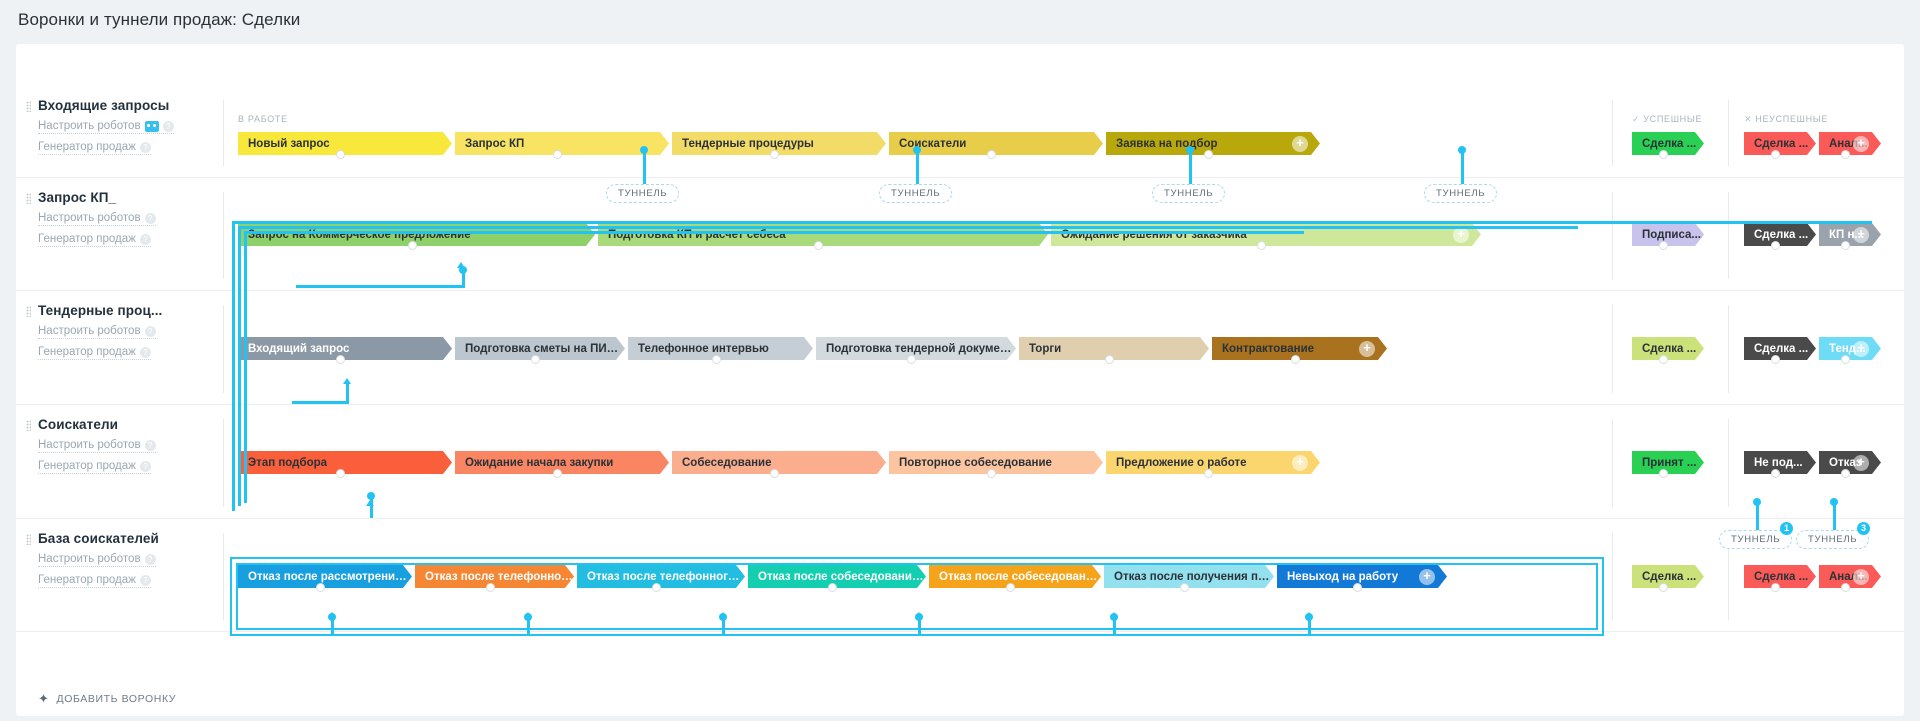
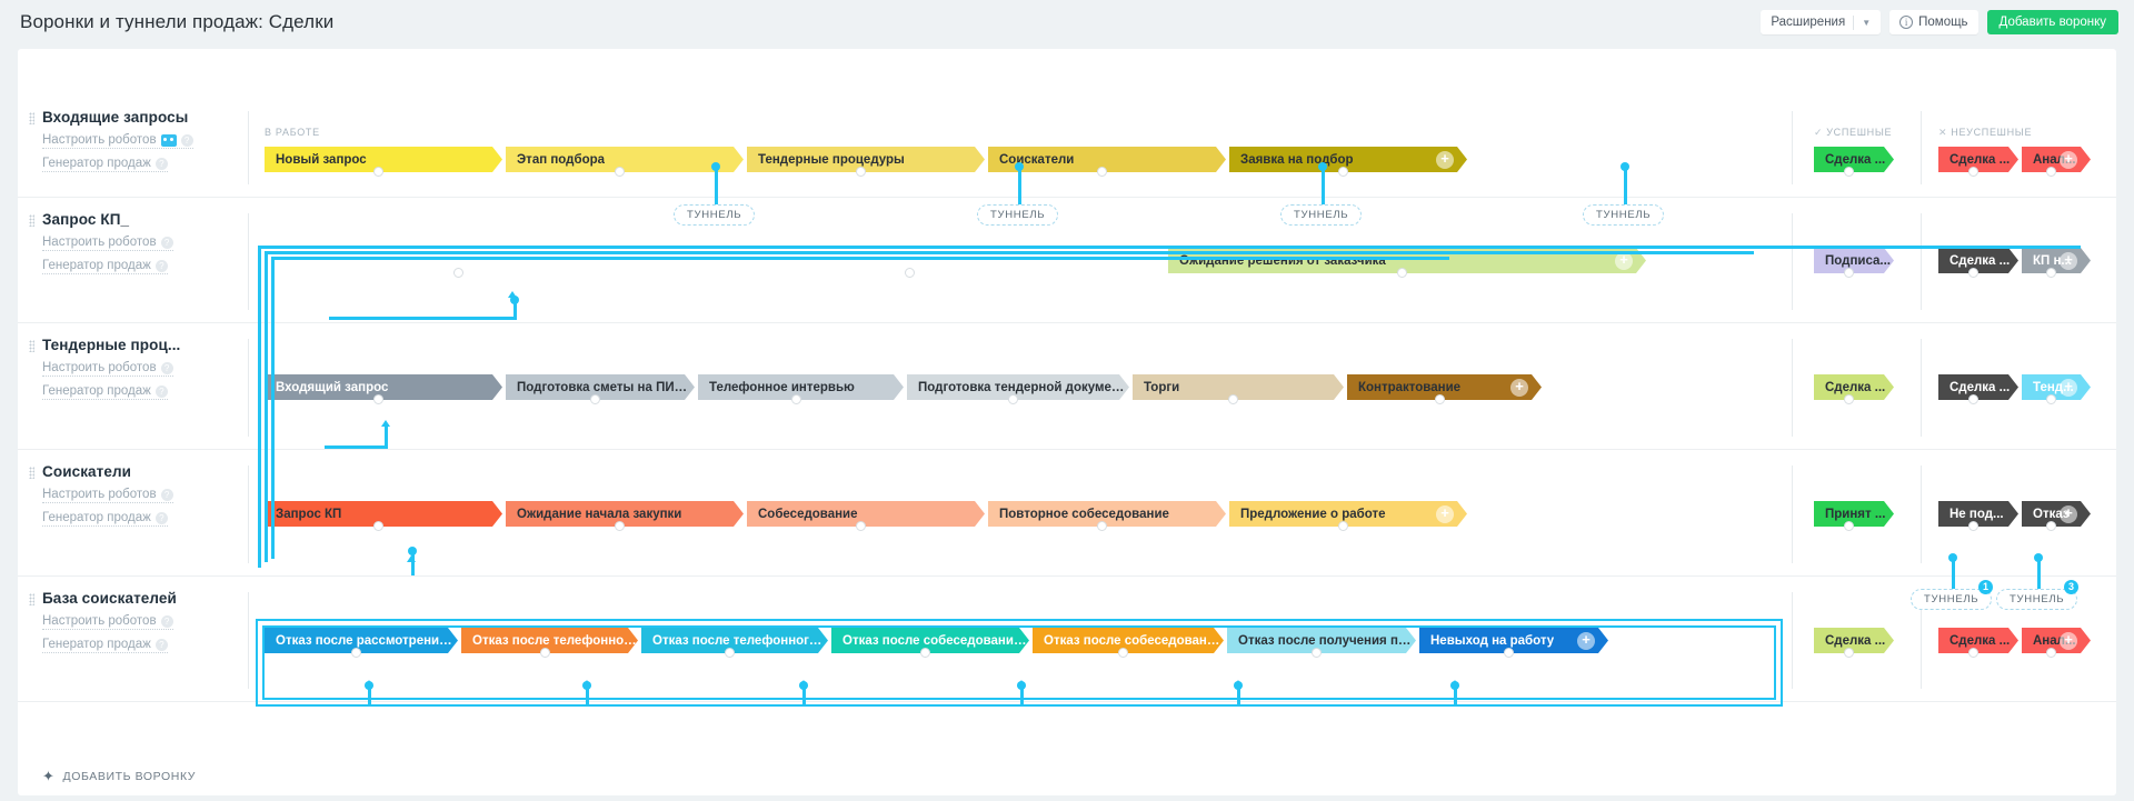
  Воронки и туннели продаж: Сделки
+ Расширения
+ ▼
+ i
+ Помощь
+ Добавить воронку
  Входящие запросы
  Настроить роботов
  Генератор продаж
  В РАБОТЕ
  ✓ УСПЕШНЫЕ
  ✕ НЕУСПЕШНЫЕ
  Новый запрос
- Запрос КП
+ Этап подбора
  Тендерные процедуры
  Соискатели
  Заявка на подбор
  +
  Сделка ...
  Сделка ...
  Анал...
  +
  Запрос КП_
  Настроить роботов
  Генератор продаж
- Запрос на Коммерческое предложение
- Подготовка КП и расчет себеса
  Ожидание решения от заказчика
  +
  Подписа...
  Сделка ...
  КП н...
  +
  Тендерные проц...
  Настроить роботов
  Генератор продаж
  Входящий запрос
  Подготовка сметы на ПИР/з
  Телефонное интервью
  Подготовка тендерной документа
  Торги
  Контрактование
  +
  Сделка ...
  Сделка ...
  Тенд...
  +
  Соискатели
  Настроить роботов
  Генератор продаж
- Этап подбора
+ Запрос КП
  Ожидание начала закупки
  Собеседование
  Повторное собеседование
  Предложение о работе
  +
  Принят ...
  Не под...
  Отказ
  +
  База соискателей
  Настроить роботов
  Генератор продаж
  Отказ после рассмотрения р
  Отказ после телефонного
  Отказ после телефонного и
  Отказ после собеседования к
  Отказ после собеседования
  Отказ после получения пре
  Невыход на работу
  +
  Сделка ...
  Сделка ...
  Анал...
  +
  ТУННЕЛЬ
  ТУННЕЛЬ
  ТУННЕЛЬ
  ТУННЕЛЬ
  ТУННЕЛЬ
  1
  ТУННЕЛЬ
  3
  ✦
  ДОБАВИТЬ ВОРОНКУ
